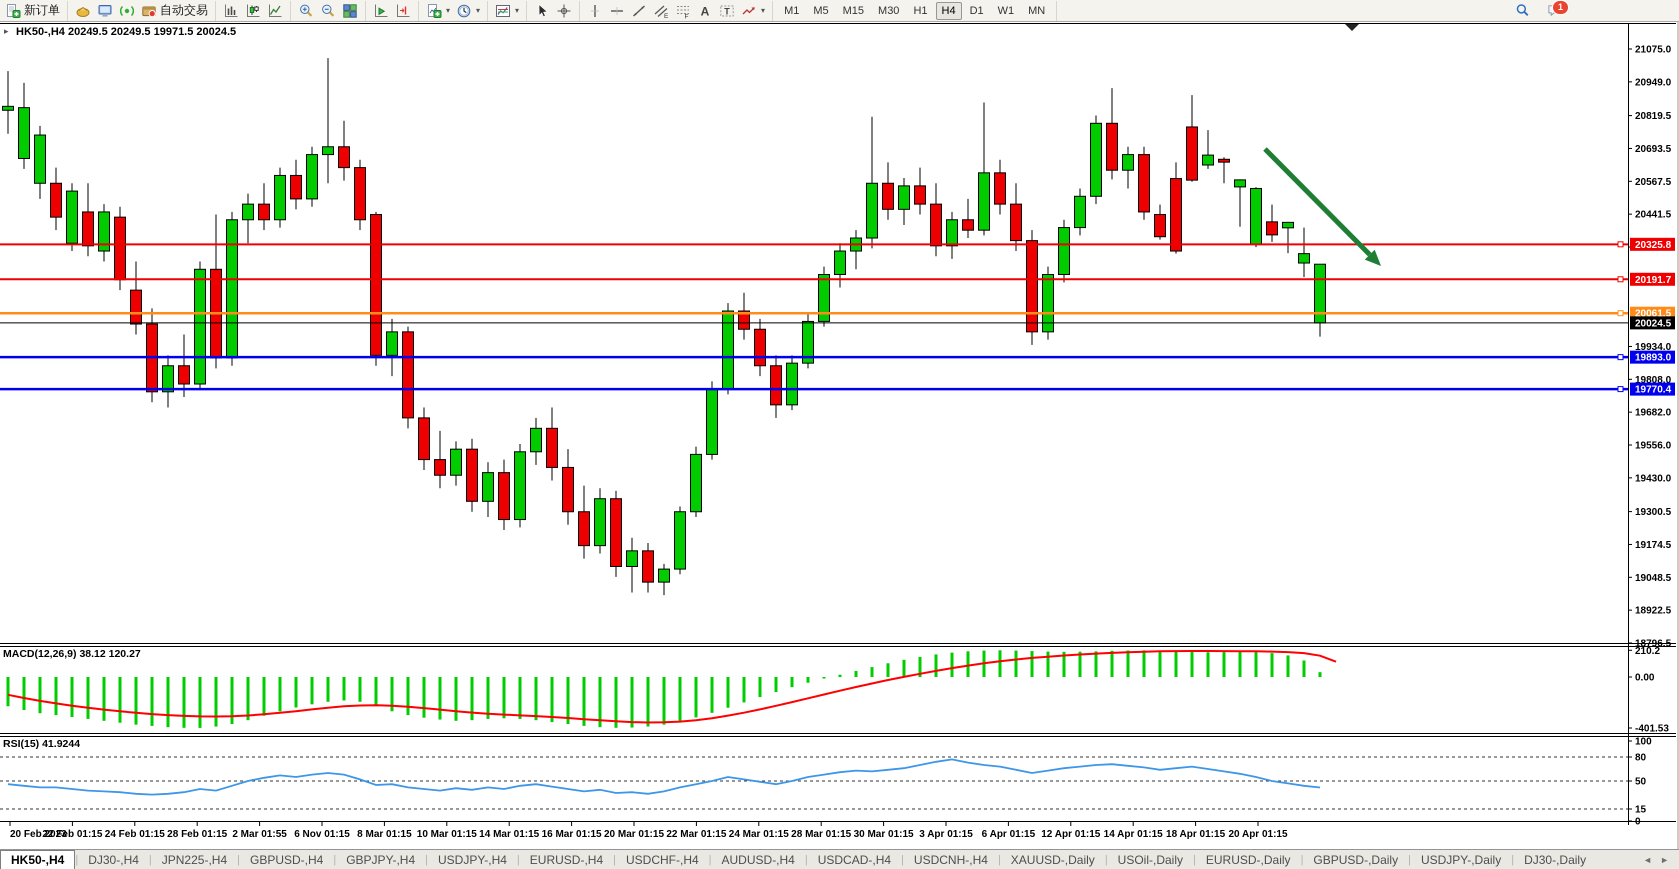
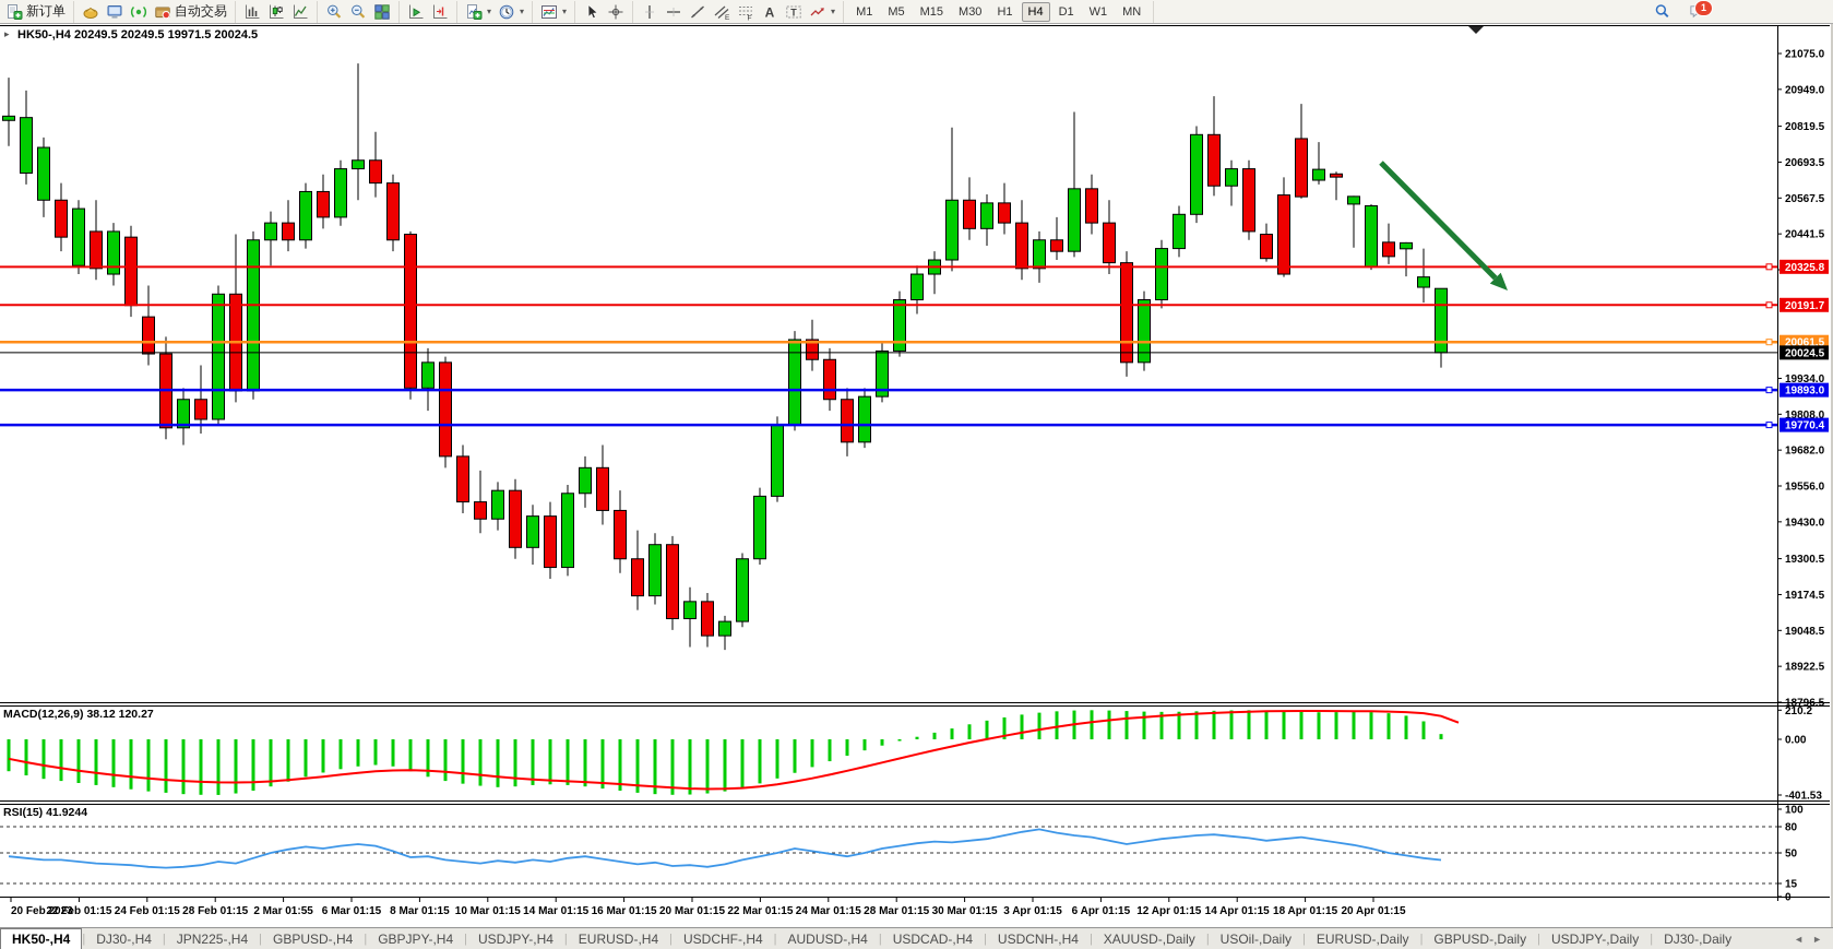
  新订单
  自动交易
  ▾
  ▾
  ▾
  A
  T
  ▾
  M1
  M5
  M15
  M30
  H1
  H4
  D1
  W1
  MN
  1
  21075.0
  20949.0
  20819.5
  20693.5
  20567.5
  20441.5
  19934.0
  19808.0
  19682.0
  19556.0
  19430.0
  19300.5
  19174.5
  19048.5
  18922.5
  18796.5
  210.2
  0.00
  -401.53
  100
  80
  50
  15
  0
  20 Feb 2023
  22 Feb 01:15
  24 Feb 01:15
  28 Feb 01:15
  2 Mar 01:55
- 6 Nov 01:15
+ 6 Mar 01:15
  8 Mar 01:15
  10 Mar 01:15
  14 Mar 01:15
  16 Mar 01:15
  20 Mar 01:15
  22 Mar 01:15
  24 Mar 01:15
  28 Mar 01:15
  30 Mar 01:15
  3 Apr 01:15
  6 Apr 01:15
  12 Apr 01:15
  14 Apr 01:15
  18 Apr 01:15
  20 Apr 01:15
  20325.8
  20191.7
  20061.5
  19893.0
  19770.4
  20024.5
  ▸
  HK50-,H4 20249.5 20249.5 19971.5 20024.5
  MACD(12,26,9) 38.12 120.27
  RSI(15) 41.9244
  HK50-,H4
  |
  DJ30-,H4
  |
  JPN225-,H4
  |
  GBPUSD-,H4
  |
  GBPJPY-,H4
  |
  USDJPY-,H4
  |
  EURUSD-,H4
  |
  USDCHF-,H4
  |
  AUDUSD-,H4
  |
  USDCAD-,H4
  |
  USDCNH-,H4
  |
  XAUUSD-,Daily
  |
  USOil-,Daily
  |
  EURUSD-,Daily
  |
  GBPUSD-,Daily
  |
  USDJPY-,Daily
  |
  DJ30-,Daily
  ◄
  ►
